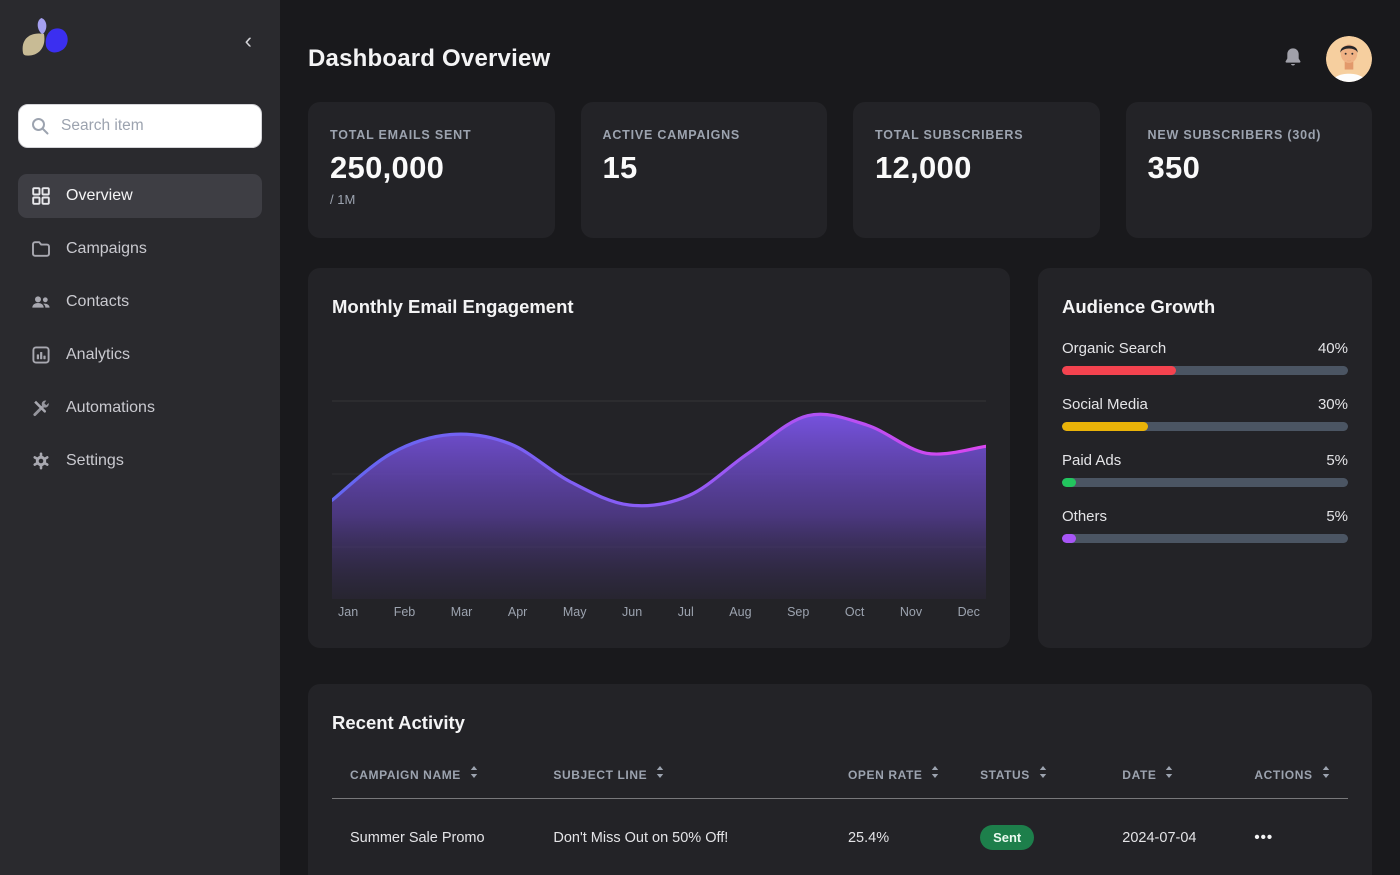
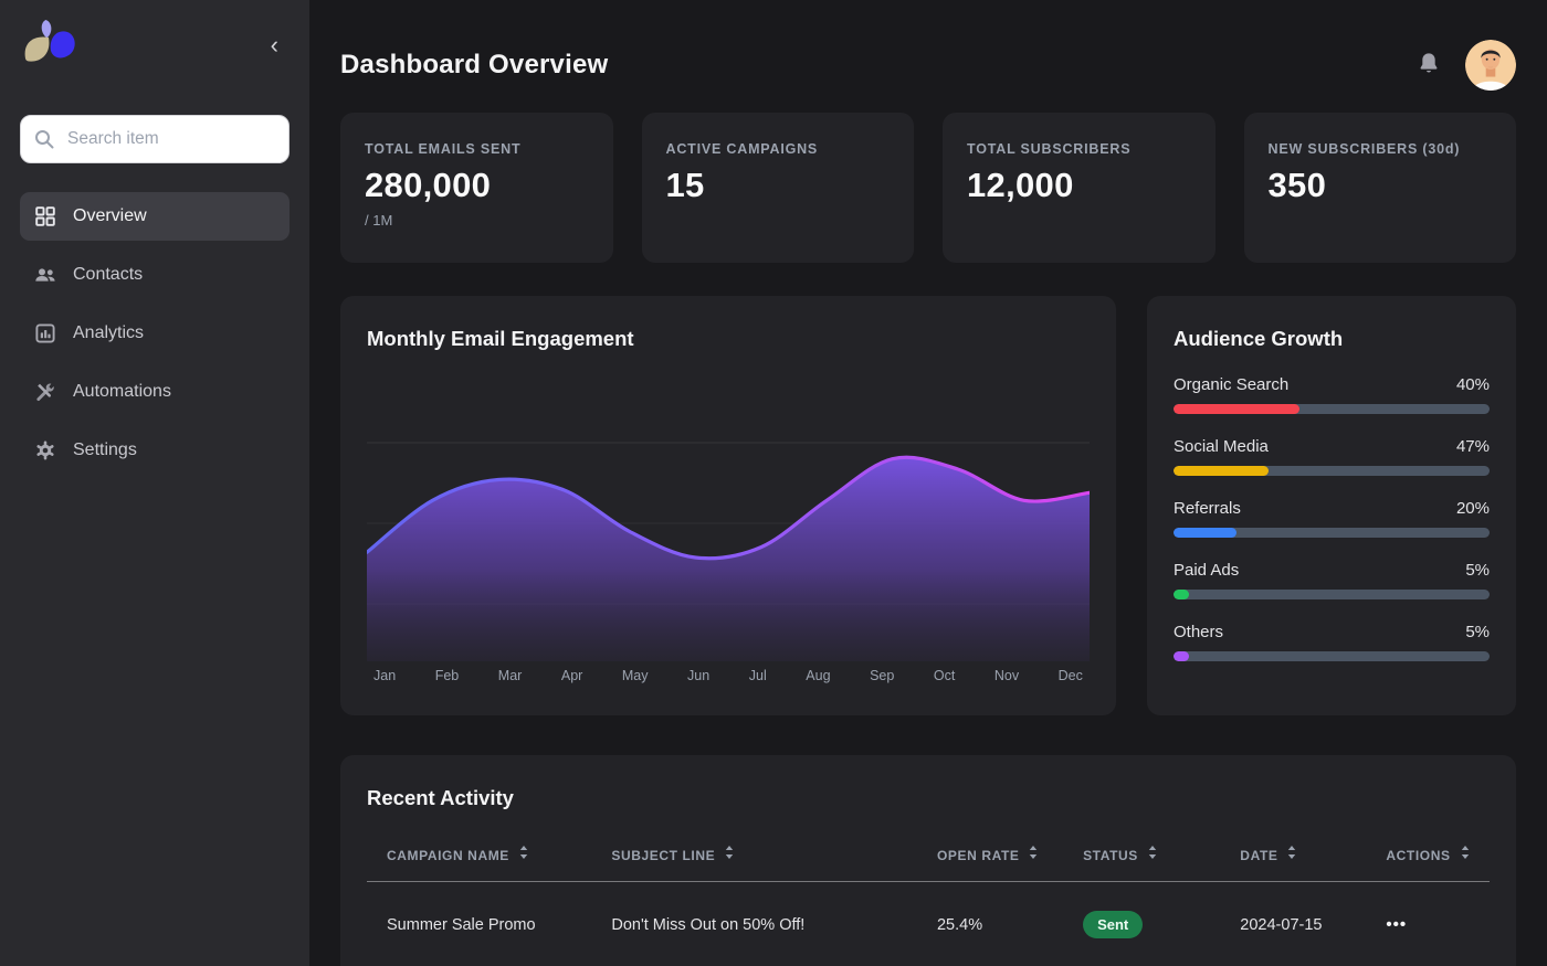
  ‹
  Search item
  Overview
- Campaigns
  Contacts
  Analytics
  Automations
  Settings
  Dashboard Overview
  TOTAL EMAILS SENT
- 250,000
+ 280,000
  / 1M
  ACTIVE CAMPAIGNS
  15
  TOTAL SUBSCRIBERS
  12,000
  NEW SUBSCRIBERS (30d)
  350
  Monthly Email Engagement
  Jan
  Feb
  Mar
  Apr
  May
  Jun
  Jul
  Aug
  Sep
  Oct
  Nov
  Dec
  Audience Growth
  Organic Search
  40%
  Social Media
- 30%
+ 47%
+ Referrals
+ 20%
  Paid Ads
  5%
  Others
  5%
  Recent Activity
  CAMPAIGN NAME	SUBJECT LINE	OPEN RATE	STATUS	DATE	ACTIONS
- Summer Sale Promo	Don't Miss Out on 50% Off!	25.4%	Sent	2024-07-04	•••
+ Summer Sale Promo	Don't Miss Out on 50% Off!	25.4%	Sent	2024-07-15	•••
